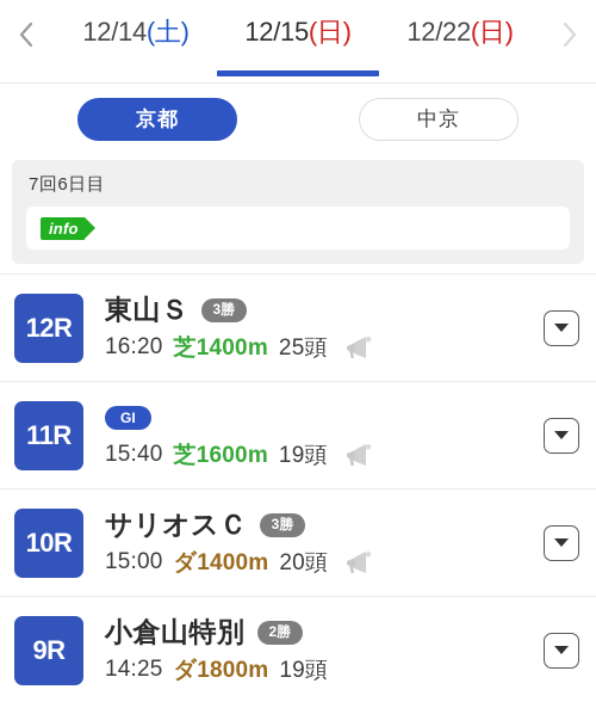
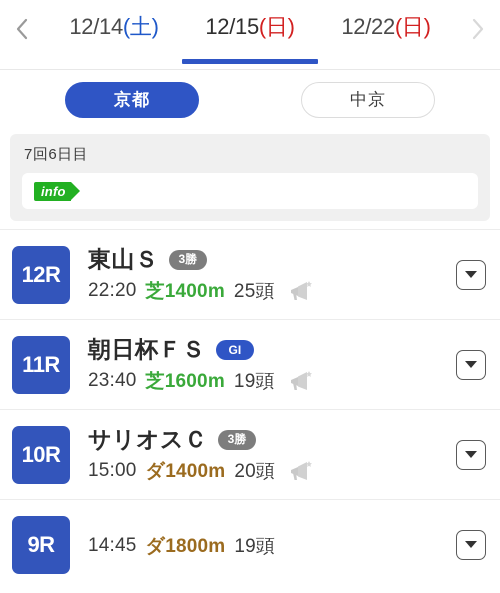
  12/14(土)
  12/15(日)
  12/22(日)
  京都
  中京
  7回6日目
  info
  12R
  東山Ｓ
  3勝
- 16:20
+ 22:20
  芝1400m
  25頭
  11R
+ 朝日杯ＦＳ
  GI
- 15:40
+ 23:40
  芝1600m
  19頭
  10R
  サリオスＣ
  3勝
  15:00
  ダ1400m
  20頭
  9R
- 小倉山特別
- 2勝
- 14:25
+ 14:45
  ダ1800m
  19頭
